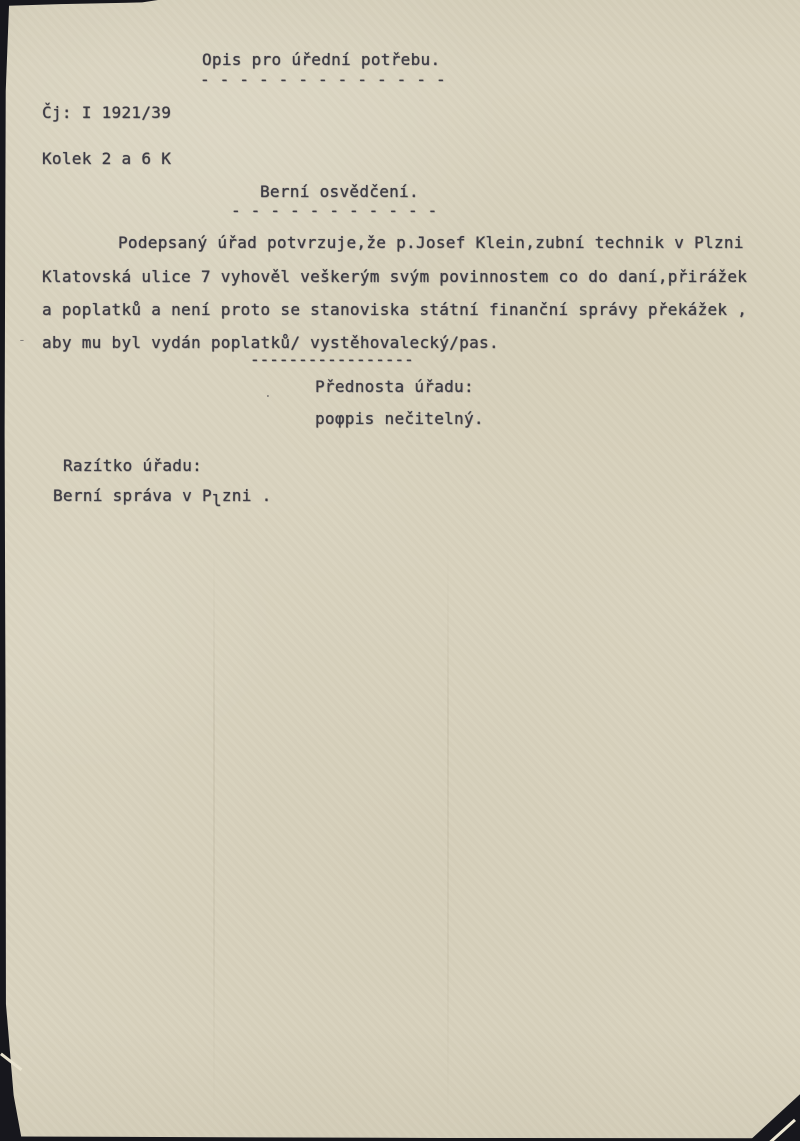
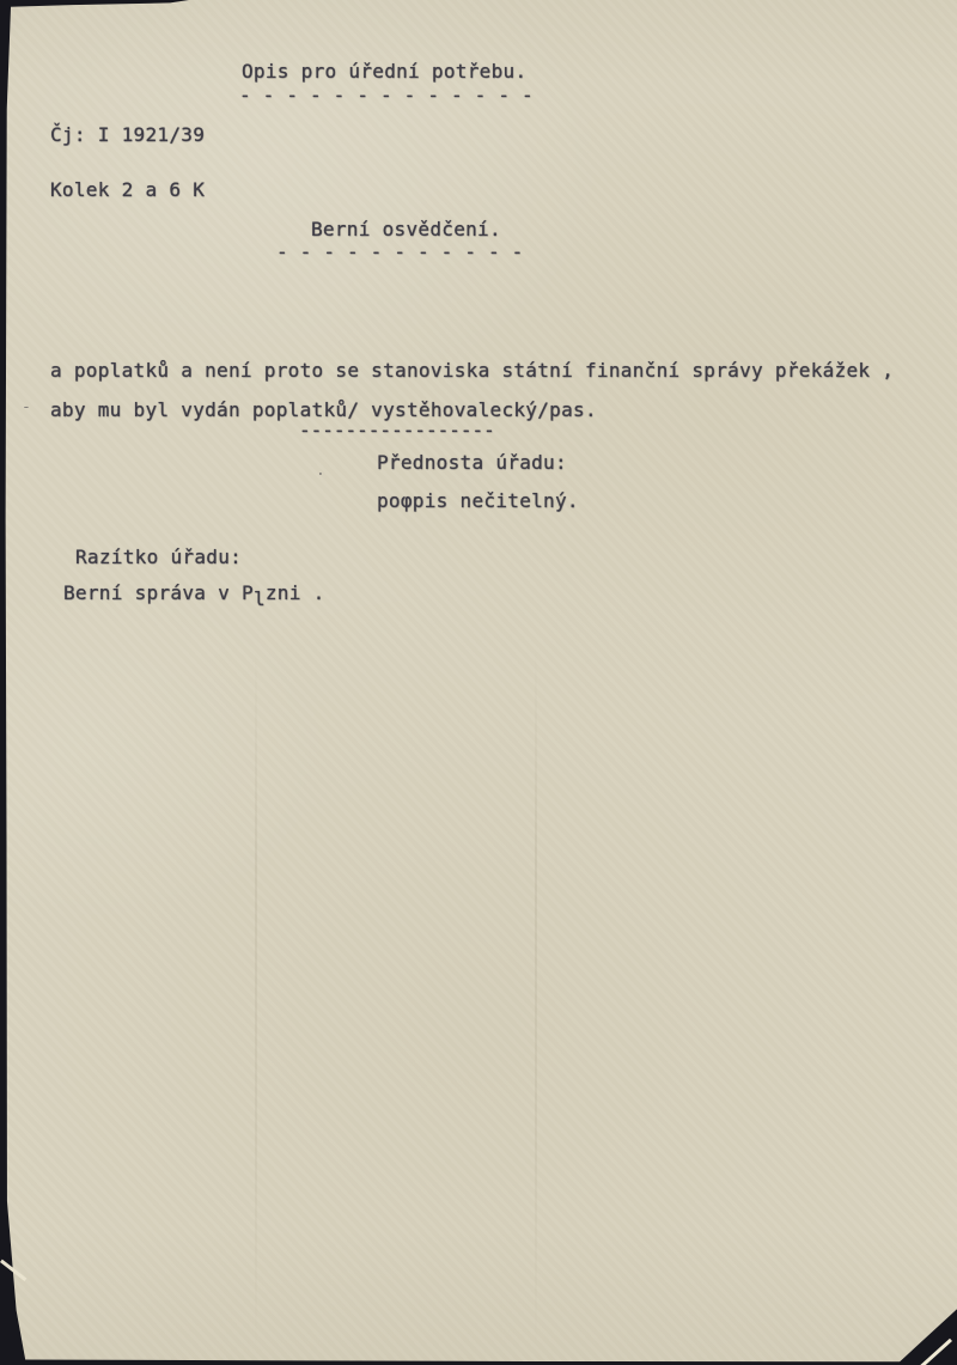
  Opis pro úřední potřebu.
  - - - - - - - - - - - - -
  Čj: I 1921/39
  Kolek 2 a 6 K
  Berní osvědčení.
  - - - - - - - - - - -
- Podepsaný úřad potvrzuje,že p.Josef Klein,zubní technik v Plzni
- Klatovská ulice 7 vyhověl veškerým svým povinnostem co do daní,přirážek
  a poplatků a není proto se stanoviska státní finanční správy překážek ,
  aby mu byl vydán poplatků/ vystěhovalecký/pas.
  -----------------
  Přednosta úřadu:
  poφpis nečitelný.
  Razítko úřadu:
  Berní správa v Plzni .
  -
  .
